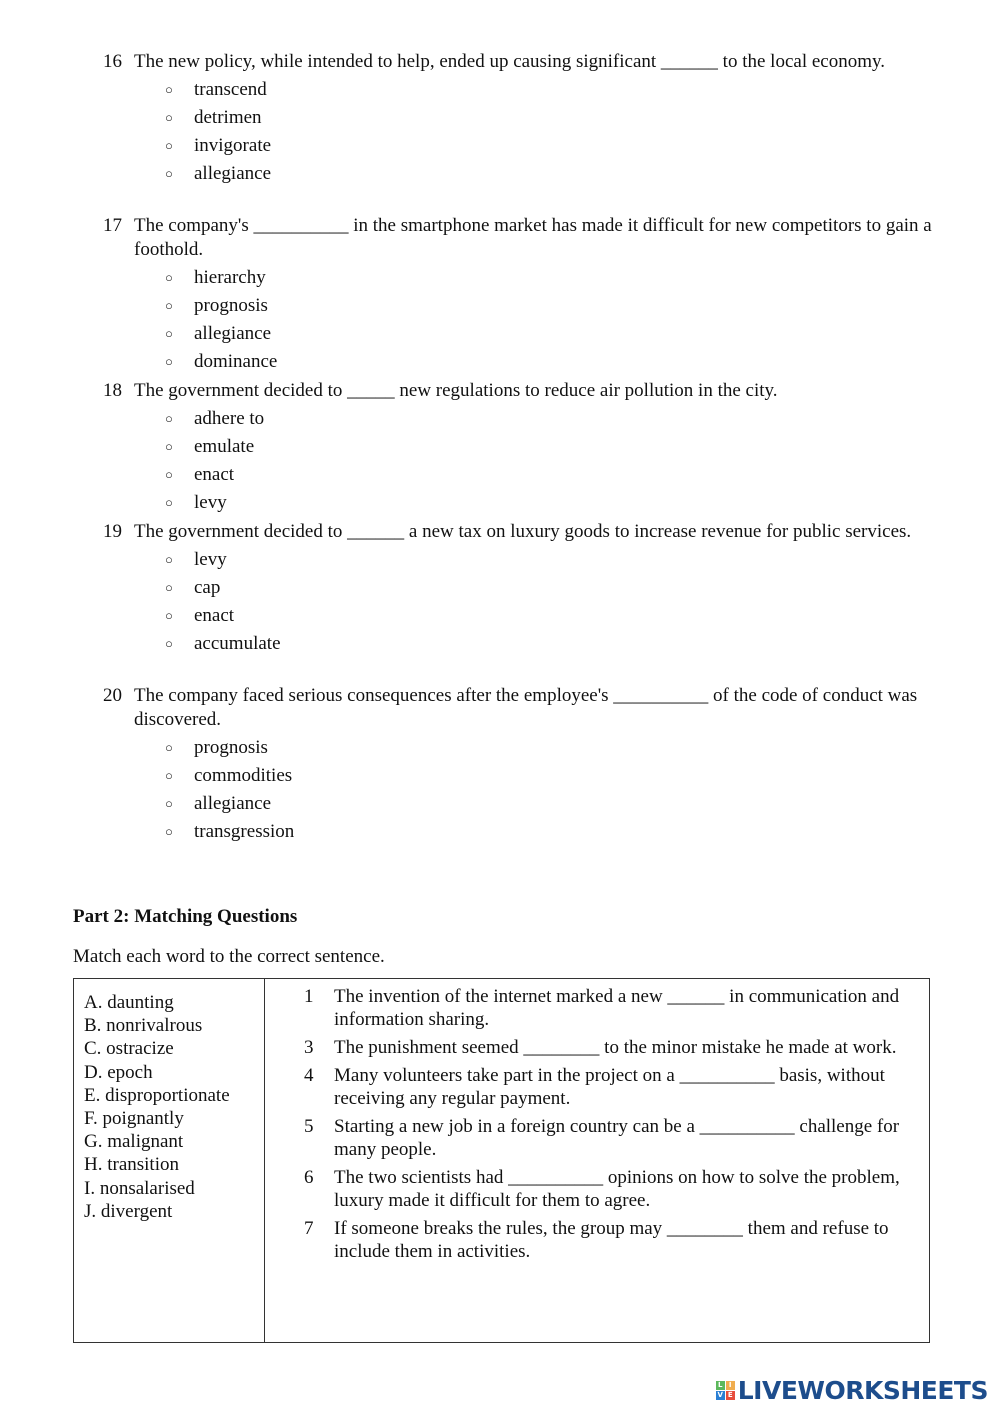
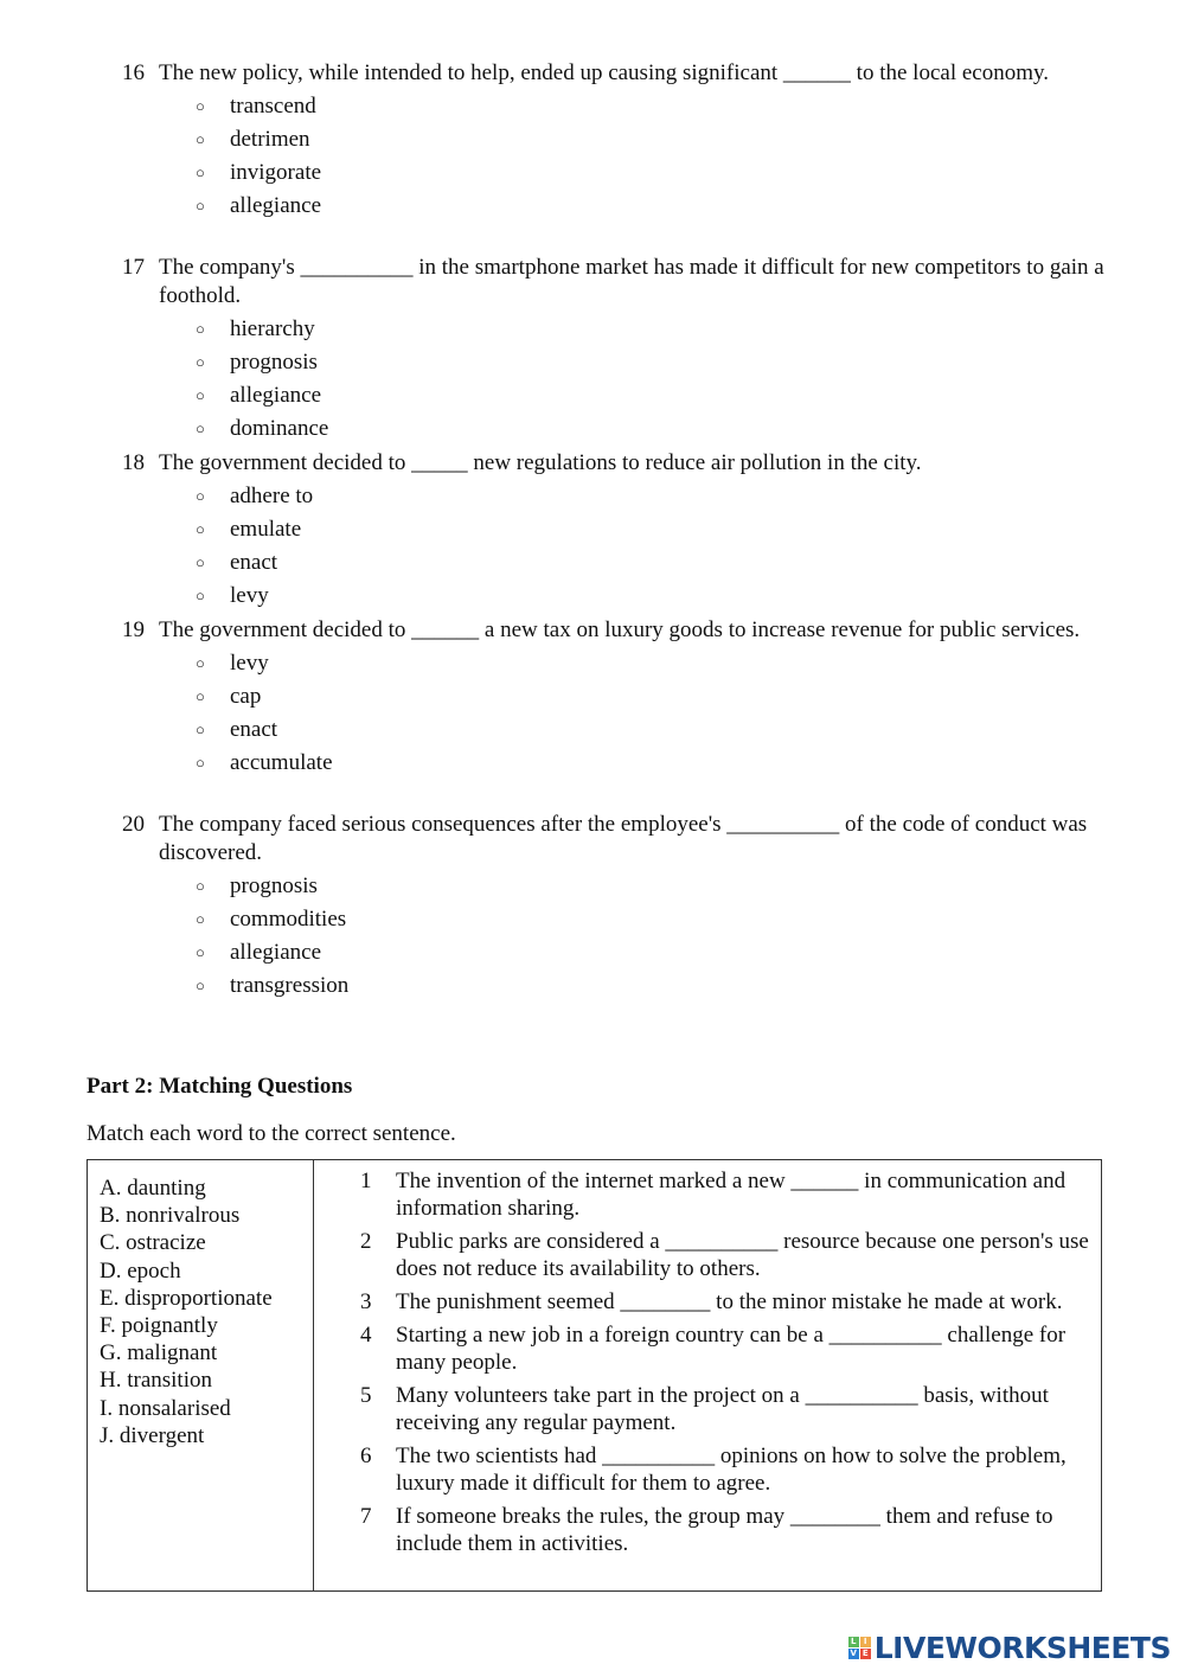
  16
  The new policy, while intended to help, ended up causing significant ______ to the local economy.
  ○
  transcend
  ○
  detrimen
  ○
  invigorate
  ○
  allegiance
  17
  The company's __________ in the smartphone market has made it difficult for new competitors to gain a foothold.
  ○
  hierarchy
  ○
  prognosis
  ○
  allegiance
  ○
  dominance
  18
  The government decided to _____ new regulations to reduce air pollution in the city.
  ○
  adhere to
  ○
  emulate
  ○
  enact
  ○
  levy
  19
  The government decided to ______ a new tax on luxury goods to increase revenue for public services.
  ○
  levy
  ○
  cap
  ○
  enact
  ○
  accumulate
  20
  The company faced serious consequences after the employee's __________ of the code of conduct was discovered.
  ○
  prognosis
  ○
  commodities
  ○
  allegiance
  ○
  transgression
  Part 2: Matching Questions
  Match each word to the correct sentence.
  A. daunting
  B. nonrivalrous
  C. ostracize
  D. epoch
  E. disproportionate
  F. poignantly
  G. malignant
  H. transition
  I. nonsalarised
  J. divergent
  1
  The invention of the internet marked a new ______ in communication and information sharing.
+ 2
+ Public parks are considered a __________ resource because one person's use does not reduce its availability to others.
  3
  The punishment seemed ________ to the minor mistake he made at work.
  4
- Many volunteers take part in the project on a __________ basis, without receiving any regular payment.
+ Starting a new job in a foreign country can be a __________ challenge for many people.
  5
- Starting a new job in a foreign country can be a __________ challenge for many people.
+ Many volunteers take part in the project on a __________ basis, without receiving any regular payment.
  6
  The two scientists had __________ opinions on how to solve the problem, luxury made it difficult for them to agree.
  7
  If someone breaks the rules, the group may ________ them and refuse to include them in activities.
  L
  I
  V
  E
  LIVEWORKSHEETS
